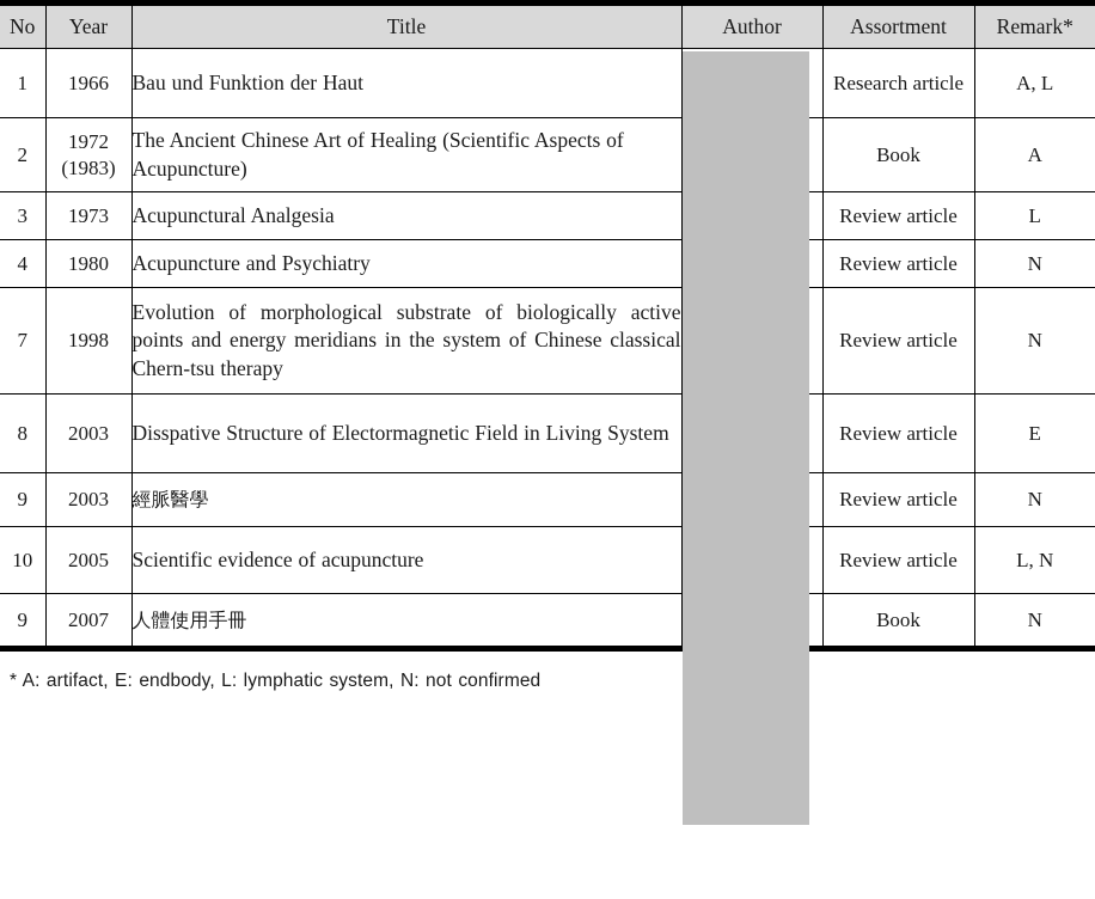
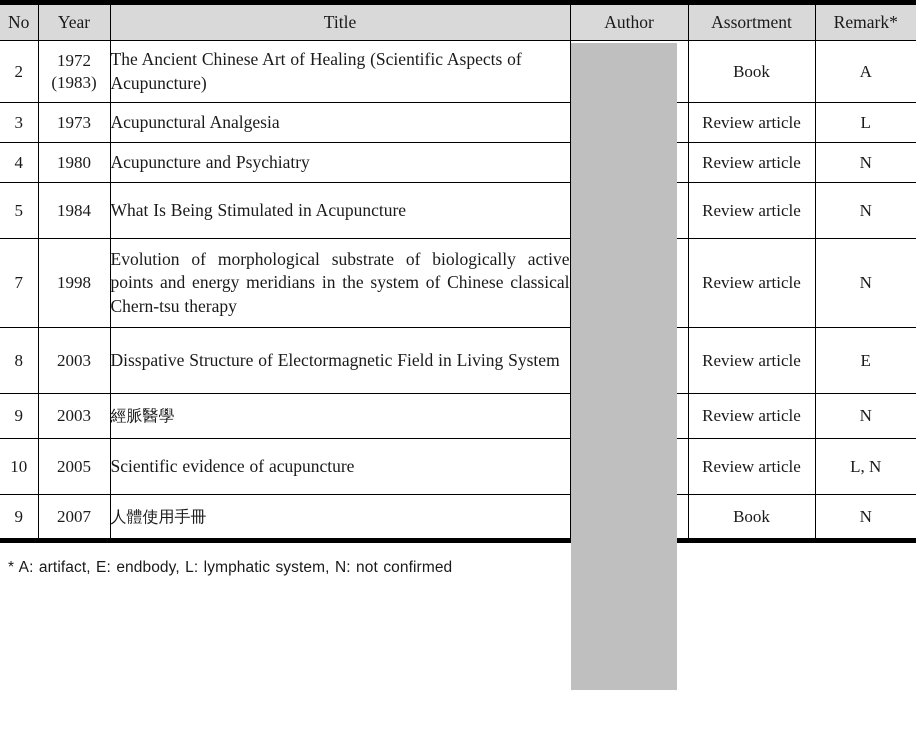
  No	Year	Title	Author	Assortment	Remark*
- 1	1966	Bau und Funktion der Haut		Research article	A, L
  2	1972 (1983)	The Ancient Chinese Art of Healing (Scientific Aspects of Acupuncture)		Book	A
  3	1973	Acupunctural Analgesia		Review article	L
  4	1980	Acupuncture and Psychiatry		Review article	N
+ 5	1984	What Is Being Stimulated in Acupuncture		Review article	N
  7	1998	Evolution of morphological substrate of biologically active points and energy meridians in the system of Chinese classical Chern-tsu therapy		Review article	N
  8	2003	Disspative Structure of Electormagnetic Field in Living System		Review article	E
  9	2003	經脈醫學		Review article	N
  10	2005	Scientific evidence of acupuncture		Review article	L, N
  9	2007	人體使用手冊		Book	N
  * A: artifact, E: endbody, L: lymphatic system, N: not confirmed
